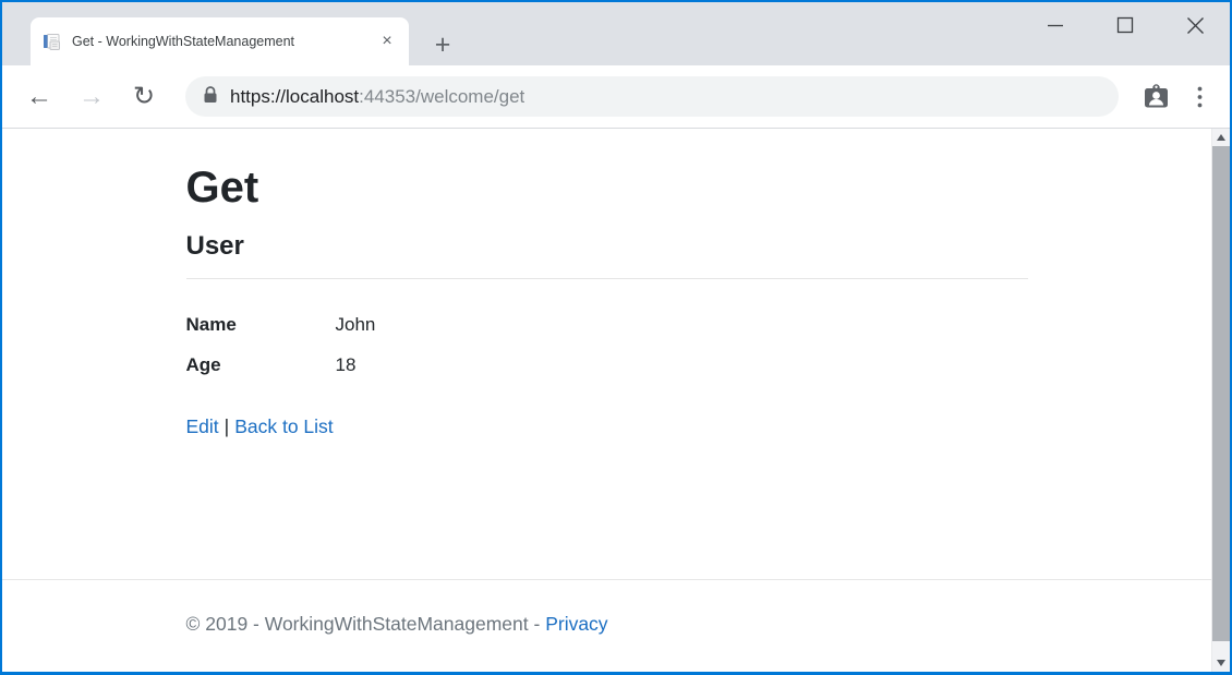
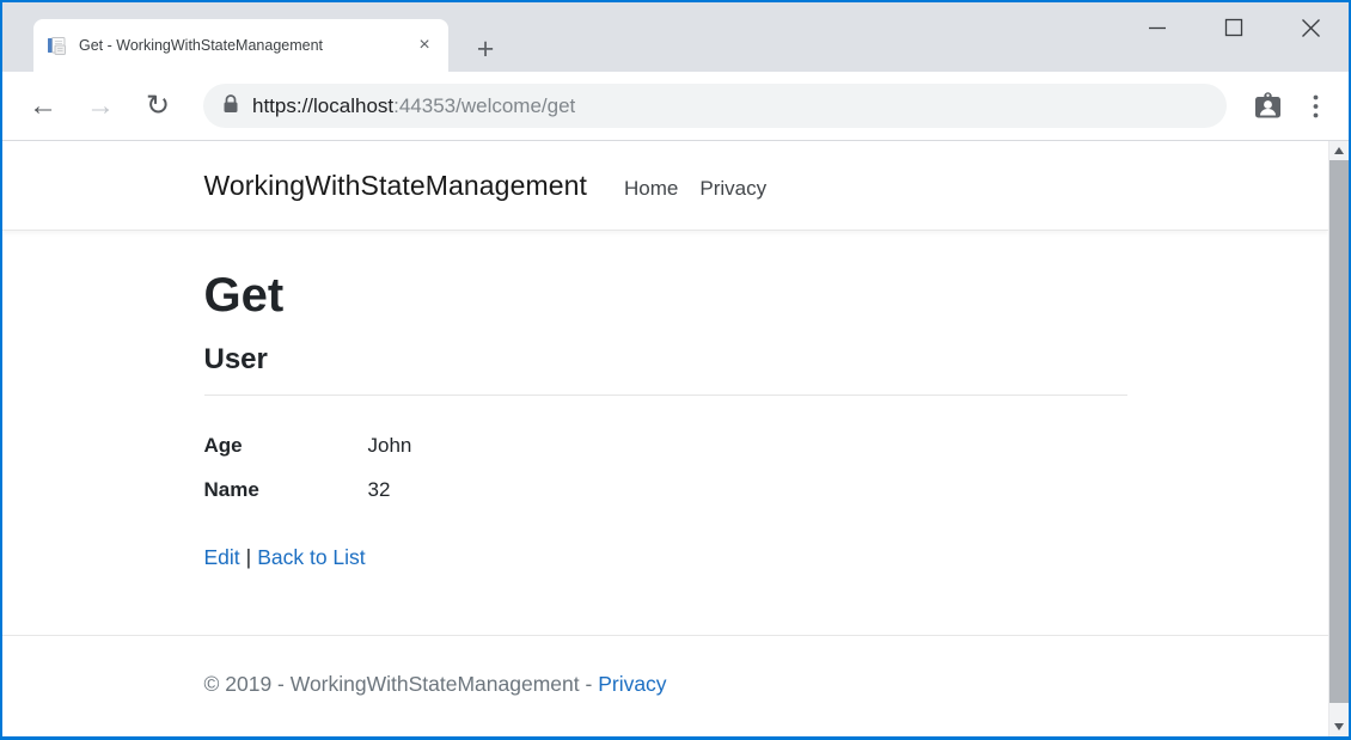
  Get - WorkingWithStateManagement
  ×
  +
  ←
  →
  ↻
  https://localhost:44353/welcome/get
+ WorkingWithStateManagement
+ Home
+ Privacy
  Get
  User
- Name
+ Age
  John
- Age
+ Name
- 18
+ 32
  Edit | Back to List
  © 2019 - WorkingWithStateManagement - Privacy
